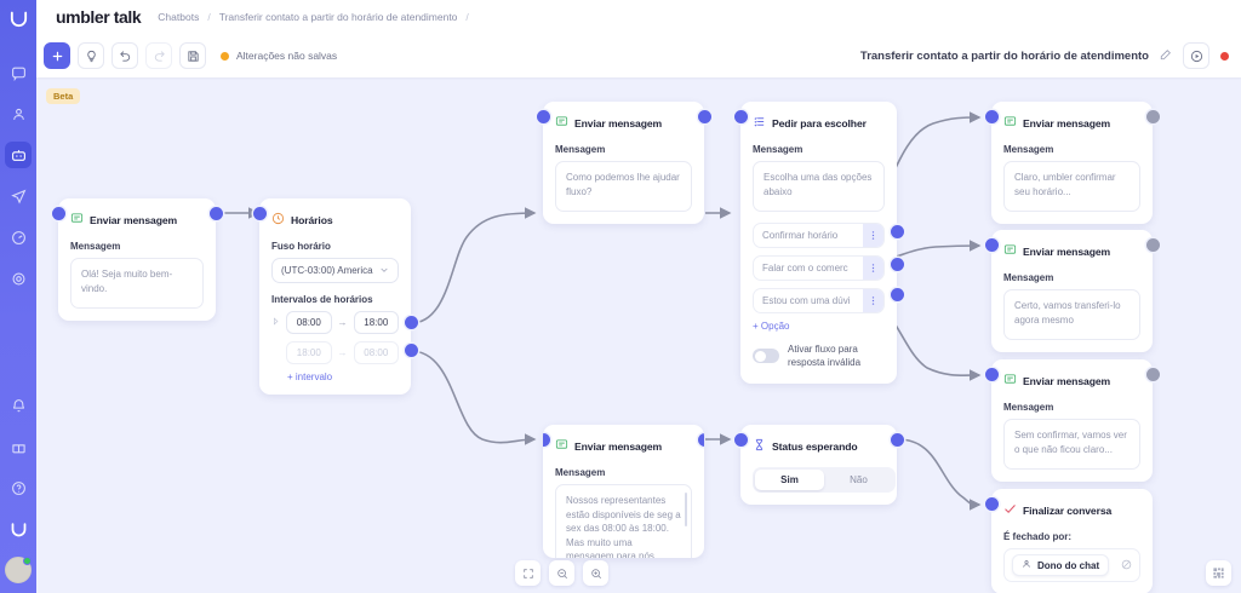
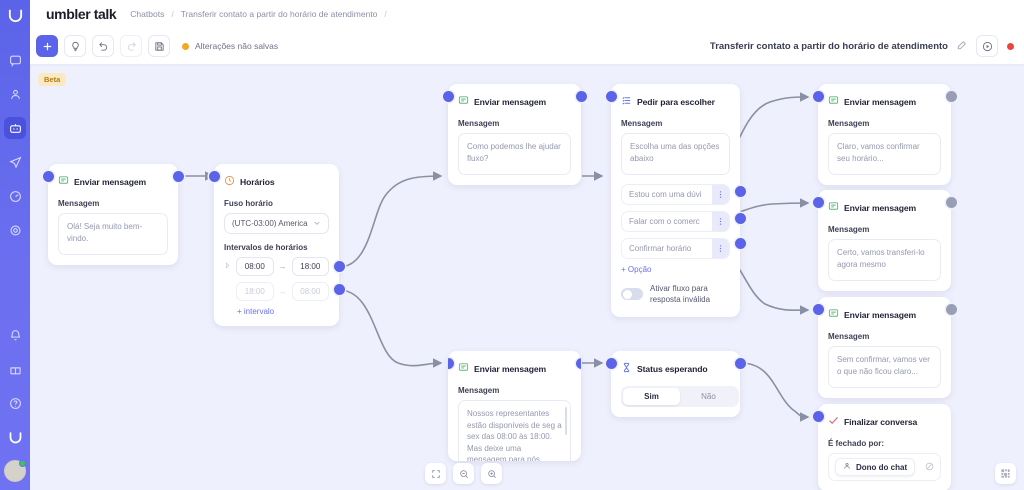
  umbler talk
  Chatbots
  /
  Transferir contato a partir do horário de atendimento
  /
  Alterações não salvas
  Transferir contato a partir do horário de atendimento
  Beta
  Enviar mensagem
  Mensagem
  Olá! Seja muito bem-vindo.
  Horários
  Fuso horário
  (UTC-03:00) America
  Intervalos de horários
  08:00
  →
  18:00
  18:00
  →
  08:00
  + intervalo
  Enviar mensagem
  Mensagem
  Como podemos lhe ajudar fluxo?
  Pedir para escolher
  Mensagem
  Escolha uma das opções abaixo
- Confirmar horário
+ Estou com uma dúvi
  Falar com o comerc
- Estou com uma dúvi
+ Confirmar horário
  + Opção
  Ativar fluxo para resposta inválida
  Enviar mensagem
  Mensagem
- Claro, umbler confirmar seu horário...
+ Claro, vamos confirmar seu horário...
  Enviar mensagem
  Mensagem
  Certo, vamos transferi-lo agora mesmo
  Enviar mensagem
  Mensagem
  Sem confirmar, vamos ver o que não ficou claro...
  Enviar mensagem
  Mensagem
- Nossos representantes estão disponíveis de seg a sex das 08:00 às 18:00. Mas muito uma mensagem para nós
+ Nossos representantes estão disponíveis de seg a sex das 08:00 às 18:00. Mas deixe uma mensagem para nós
  Status esperando
  Sim
  Não
  Finalizar conversa
  É fechado por:
  Dono do chat
